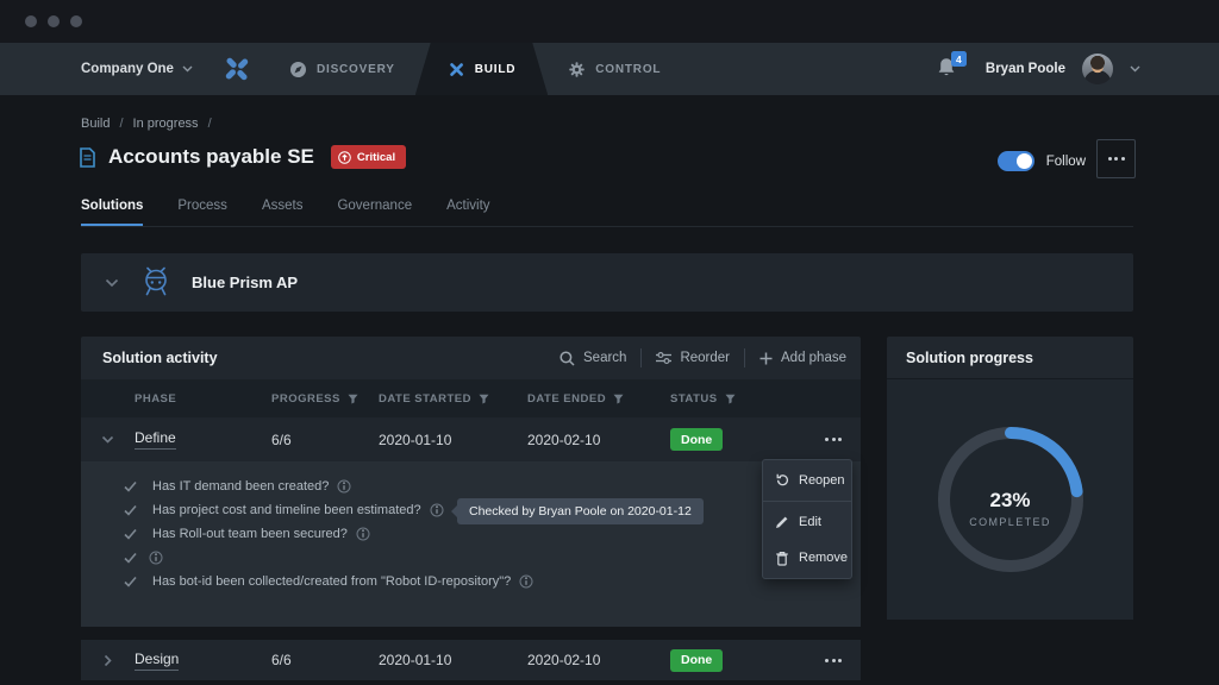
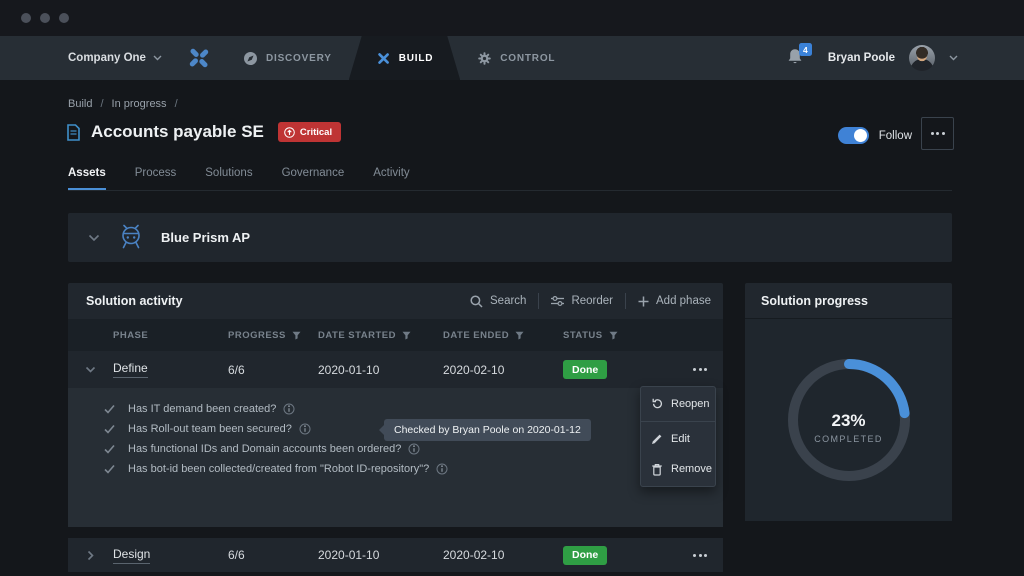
  Company One
  DISCOVERY
  BUILD
  CONTROL
  4
  Bryan Poole
  Build
  /
  In progress
  /
  Accounts payable SE
  Critical
  Follow
- Solutions
+ Assets
  Process
- Assets
+ Solutions
  Governance
  Activity
  Blue Prism AP
  Solution activity
  Search
  Reorder
  Add phase
  PHASE
  PROGRESS
  DATE STARTED
  DATE ENDED
  STATUS
  Define
  6/6
  2020-01-10
  2020-02-10
  Done
  Has IT demand been created?
- Has project cost and timeline been estimated?
  Has Roll-out team been secured?
+ Has functional IDs and Domain accounts been ordered?
  Has bot-id been collected/created from "Robot ID-repository"?
  Design
  6/6
  2020-01-10
  2020-02-10
  Done
  Checked by Bryan Poole on 2020-01-12
  Reopen
  Edit
  Remove
  Solution progress
  23%
  COMPLETED
